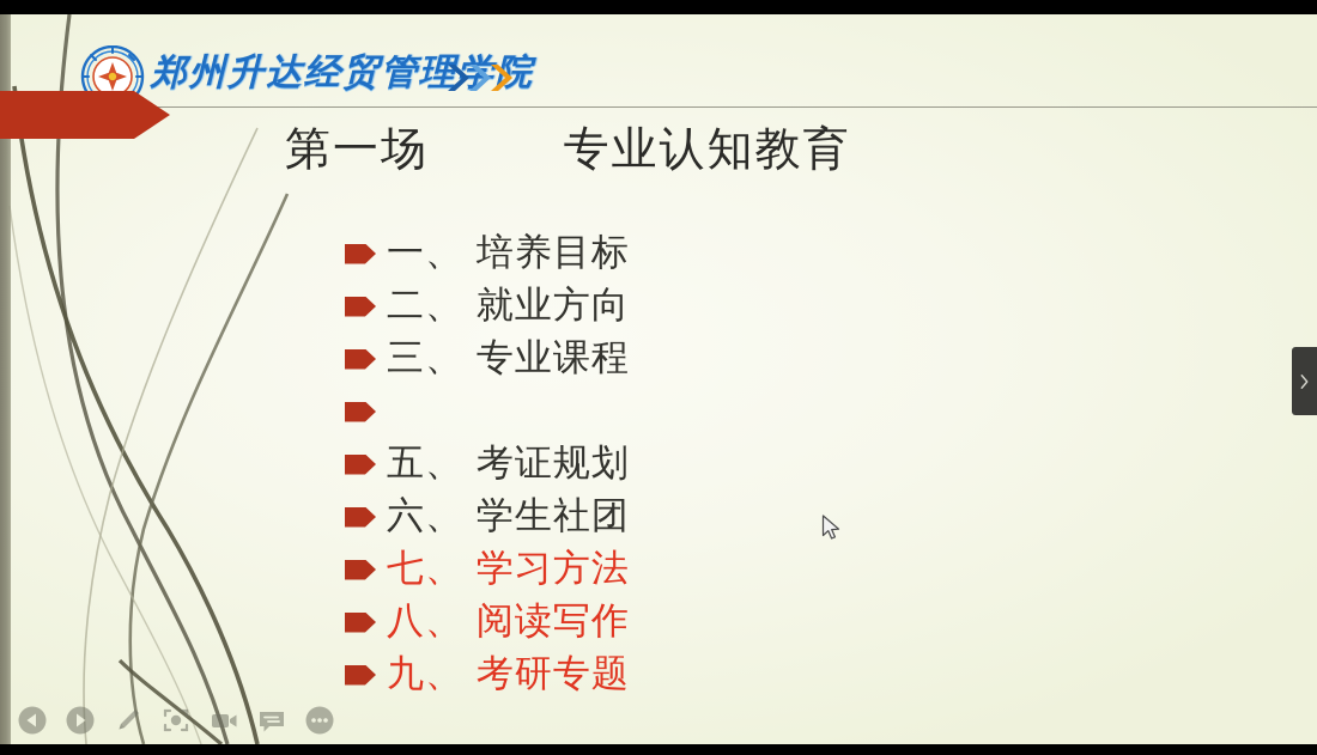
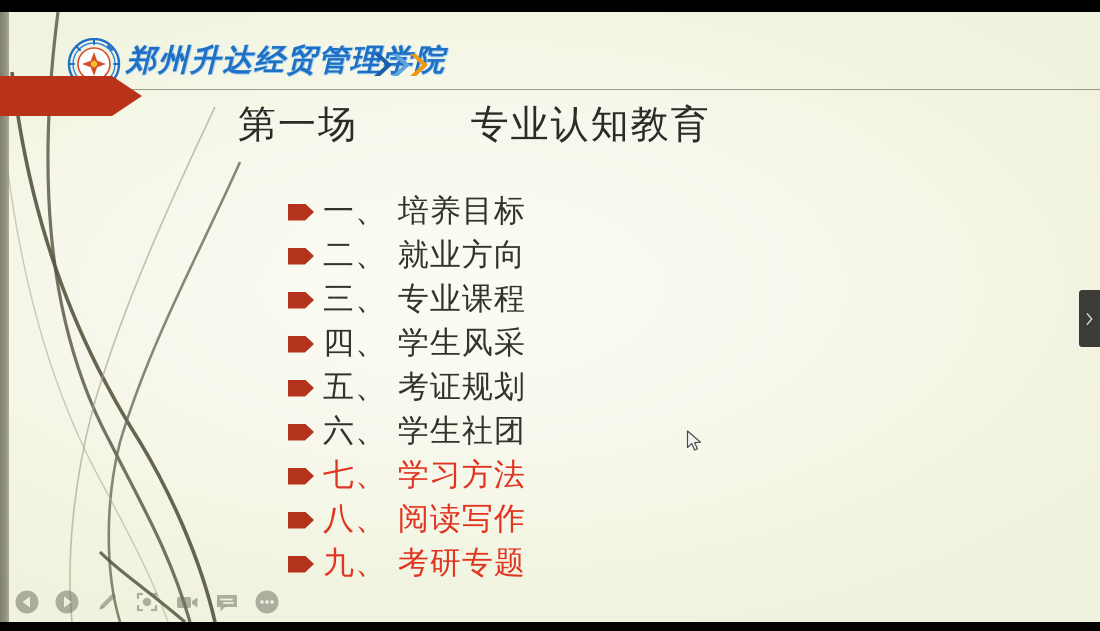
  郑州升达经贸管理学院
  第一场 专业认知教育
  一、 培养目标
  二、 就业方向
  三、 专业课程
+ 四、 学生风采
  五、 考证规划
  六、 学生社团
  七、 学习方法
  八、 阅读写作
  九、 考研专题
